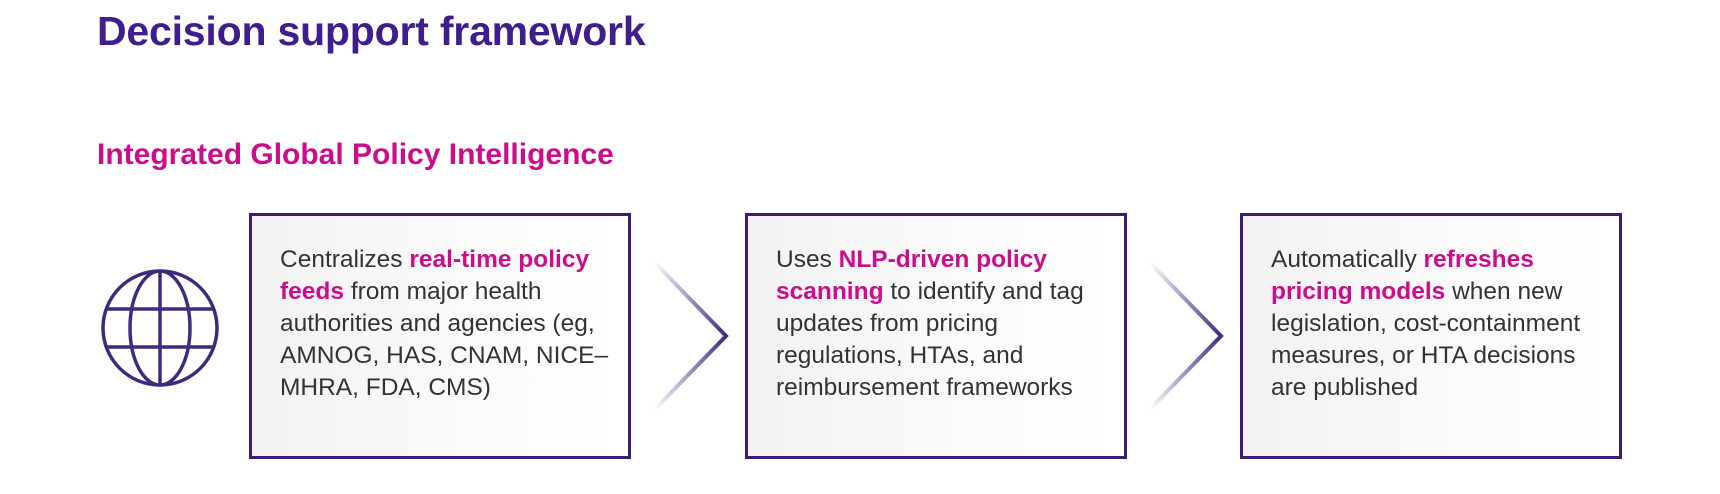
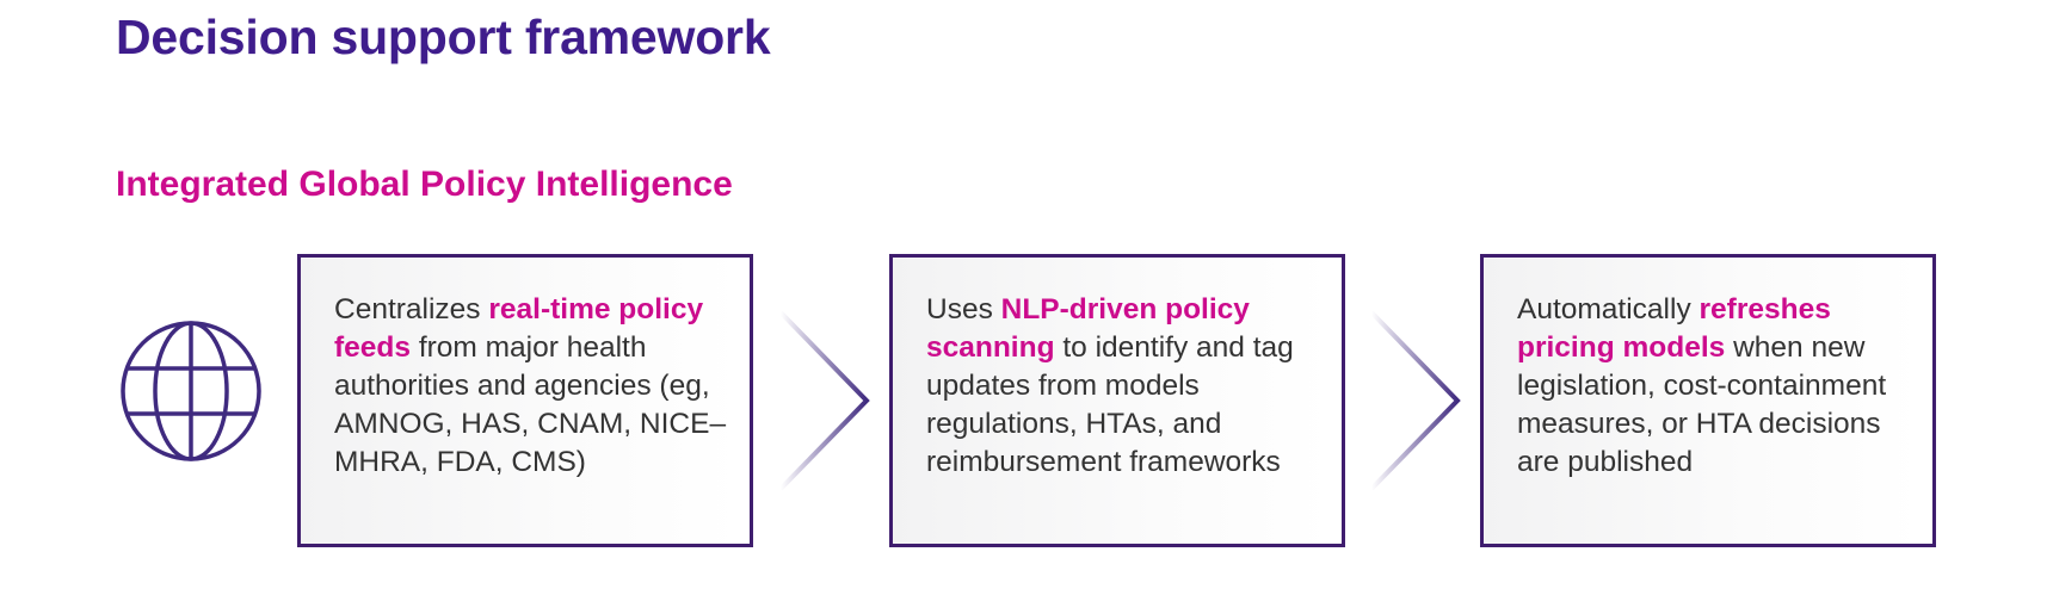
  Decision support framework
  Integrated Global Policy Intelligence
  Centralizes real-time policy feeds from major health authorities and agencies (eg, AMNOG, HAS, CNAM, NICE–MHRA, FDA, CMS)
- Uses NLP-driven policy scanning to identify and tag updates from pricing regulations, HTAs, and reimbursement frameworks
+ Uses NLP-driven policy scanning to identify and tag updates from models regulations, HTAs, and reimbursement frameworks
  Automatically refreshes pricing models when new legislation, cost-containment measures, or HTA decisions are published
